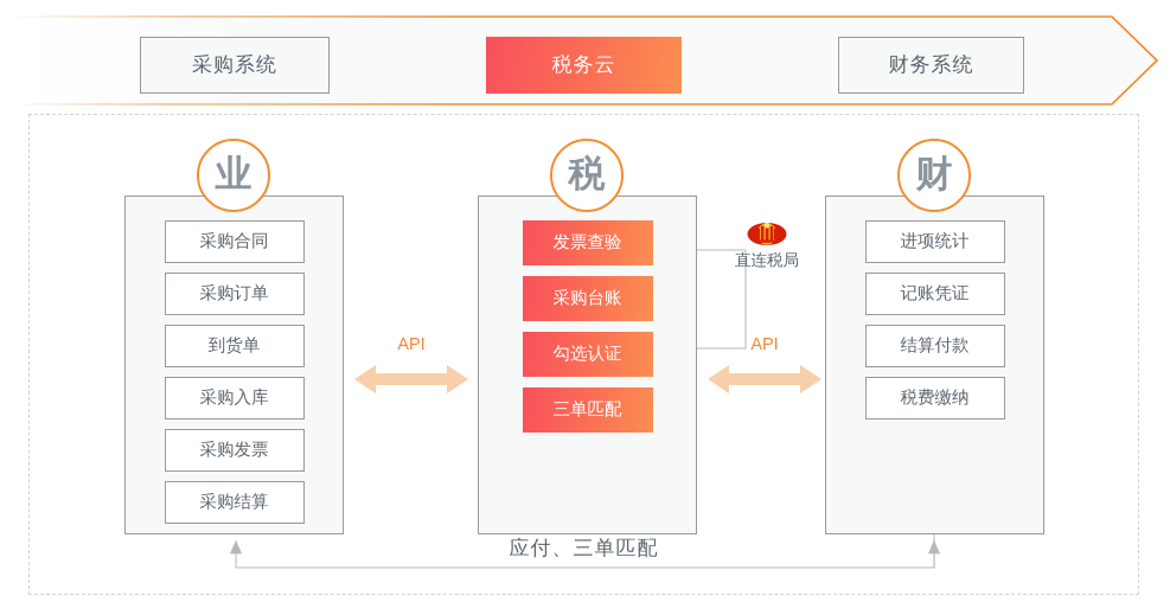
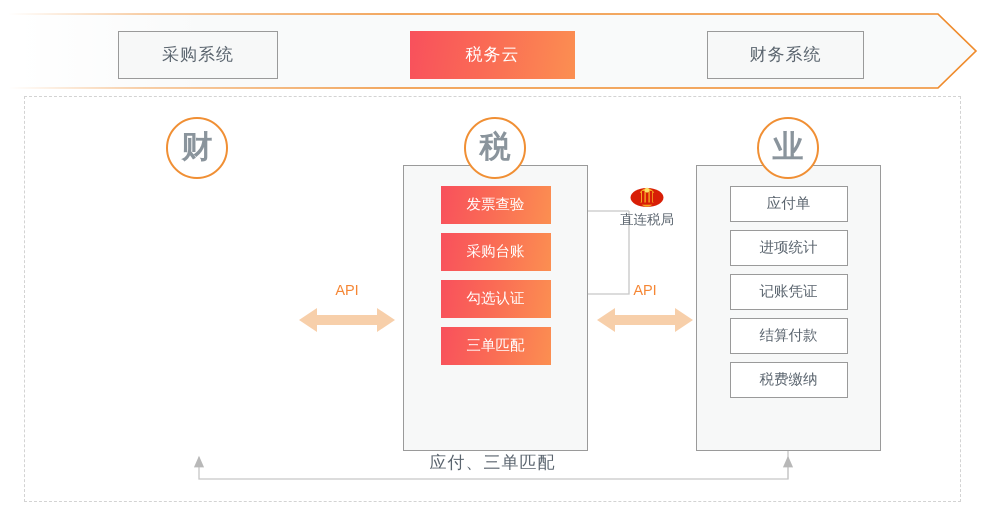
  采购系统
  税务云
  财务系统
- 采购合同
- 采购订单
- 到货单
- 采购入库
- 采购发票
- 采购结算
- 业
+ 财
  发票查验
  采购台账
  勾选认证
  三单匹配
  税
+ 应付单
  进项统计
  记账凭证
  结算付款
  税费缴纳
- 财
+ 业
  API
  API
  直连税局
  应付、三单匹配
